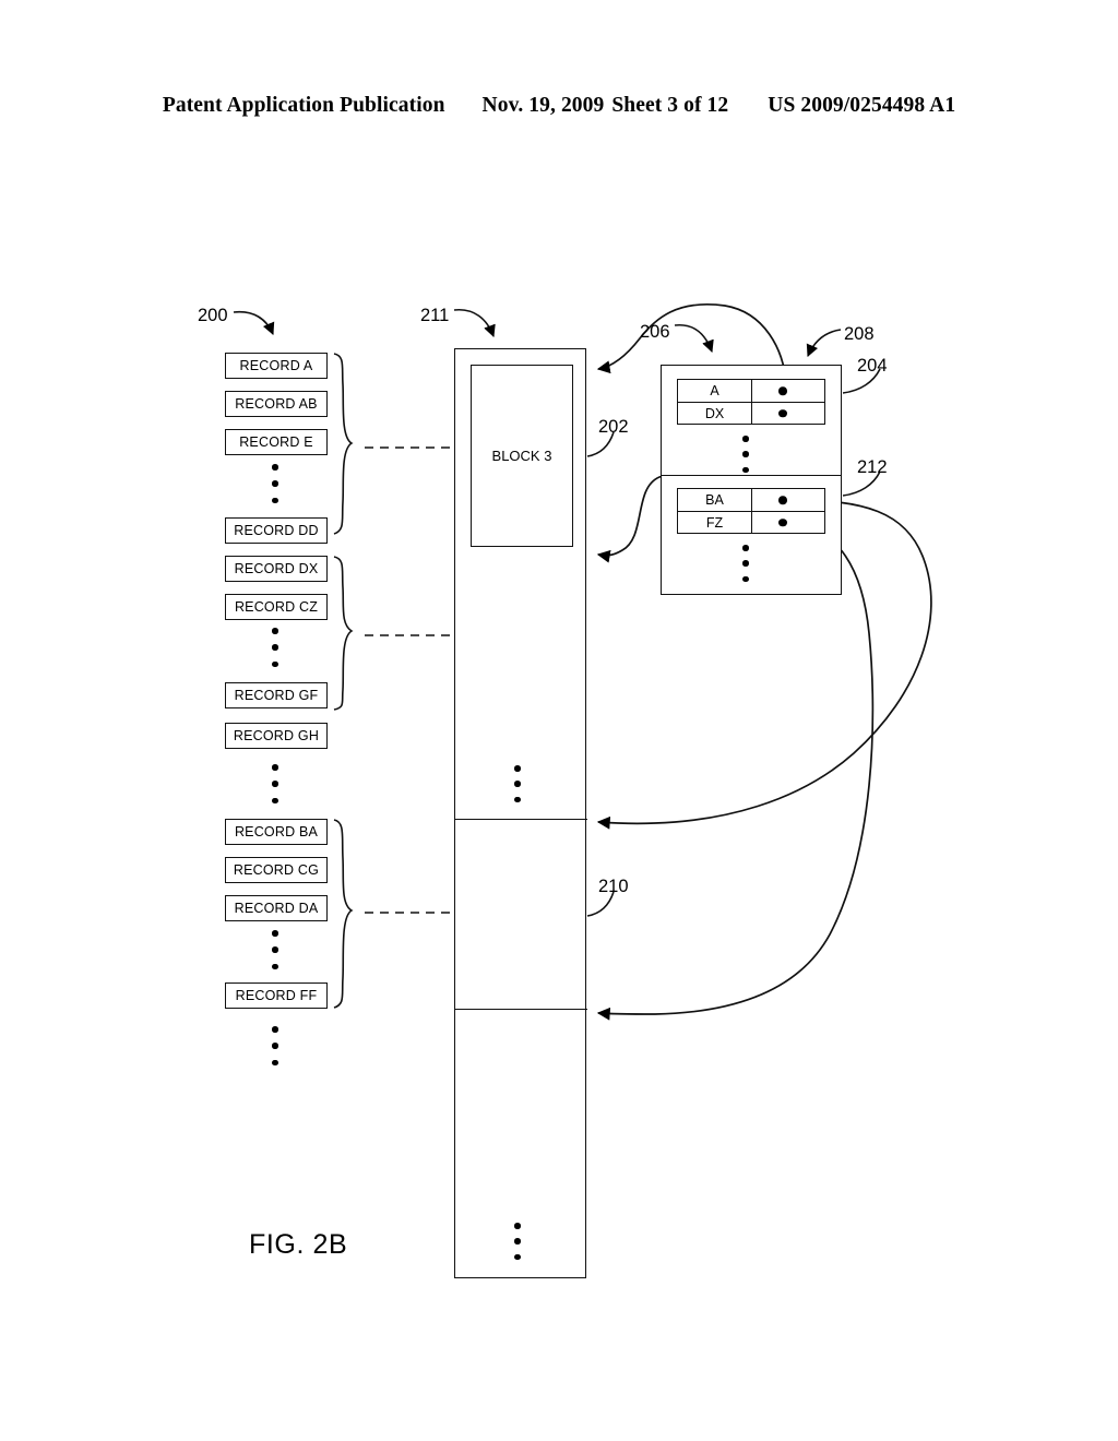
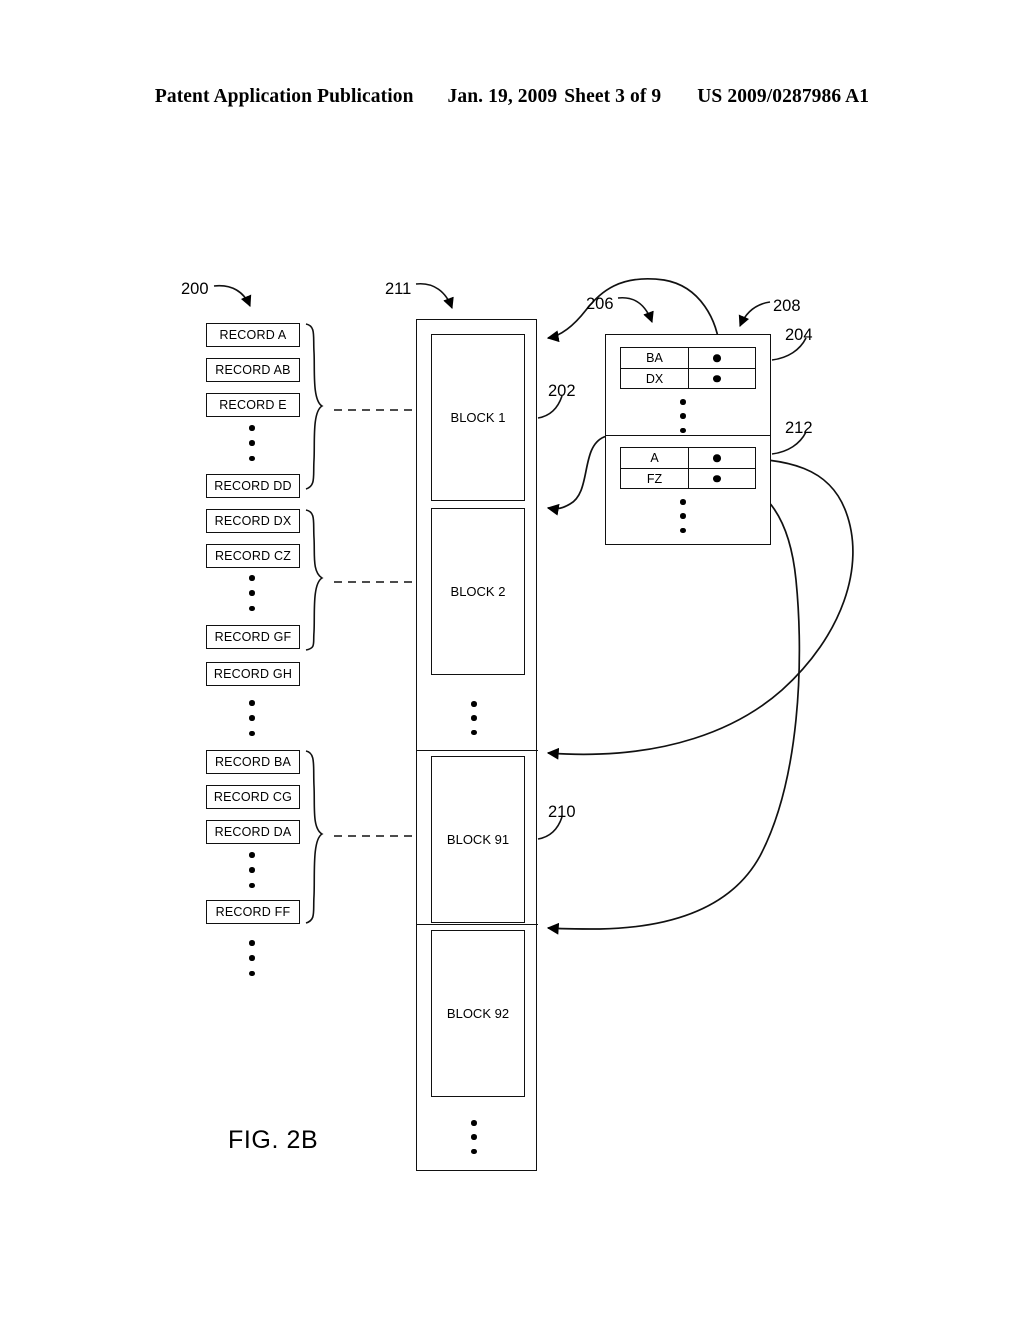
  Patent Application Publication
- Nov. 19, 2009
+ Jan. 19, 2009
- Sheet 3 of 12
+ Sheet 3 of 9
- US 2009/0254498 A1
+ US 2009/0287986 A1
  RECORD A
  RECORD AB
  RECORD E
  RECORD DD
  RECORD DX
  RECORD CZ
  RECORD GF
  RECORD GH
  RECORD BA
  RECORD CG
  RECORD DA
  RECORD FF
- BLOCK 3
+ BLOCK 1
+ BLOCK 2
+ BLOCK 91
+ BLOCK 92
- A
+ BA
  DX
- BA
+ A
  FZ
  200
  211
  206
  208
  204
  212
  202
  210
  FIG. 2B
